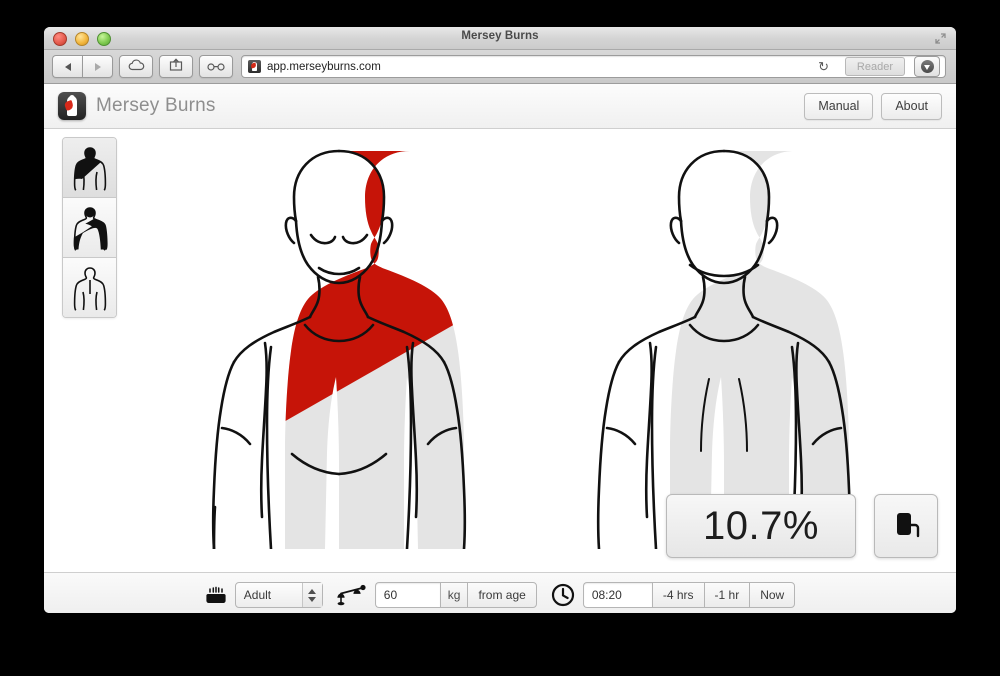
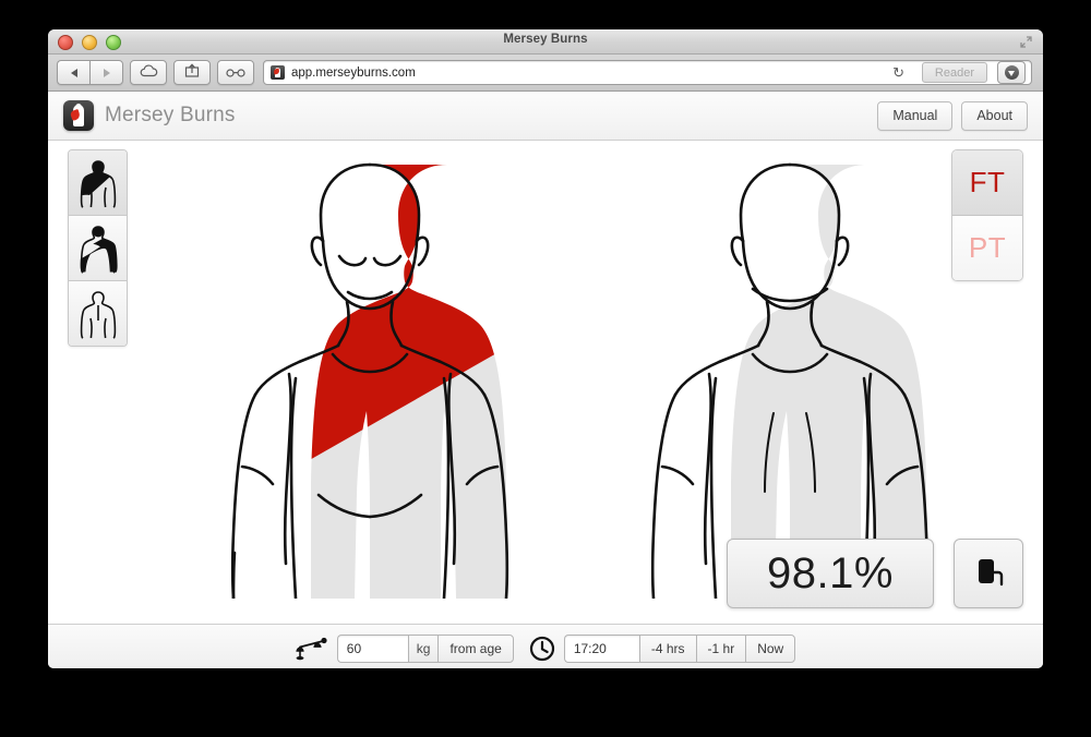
  Mersey Burns
  app.merseyburns.com
  ↻
  Reader
  Mersey Burns
  Manual
  About
+ FT
+ PT
- 10.7%
+ 98.1%
- Adult
  60
  kg
  from age
- 08:20
+ 17:20
  -4 hrs
  -1 hr
  Now
